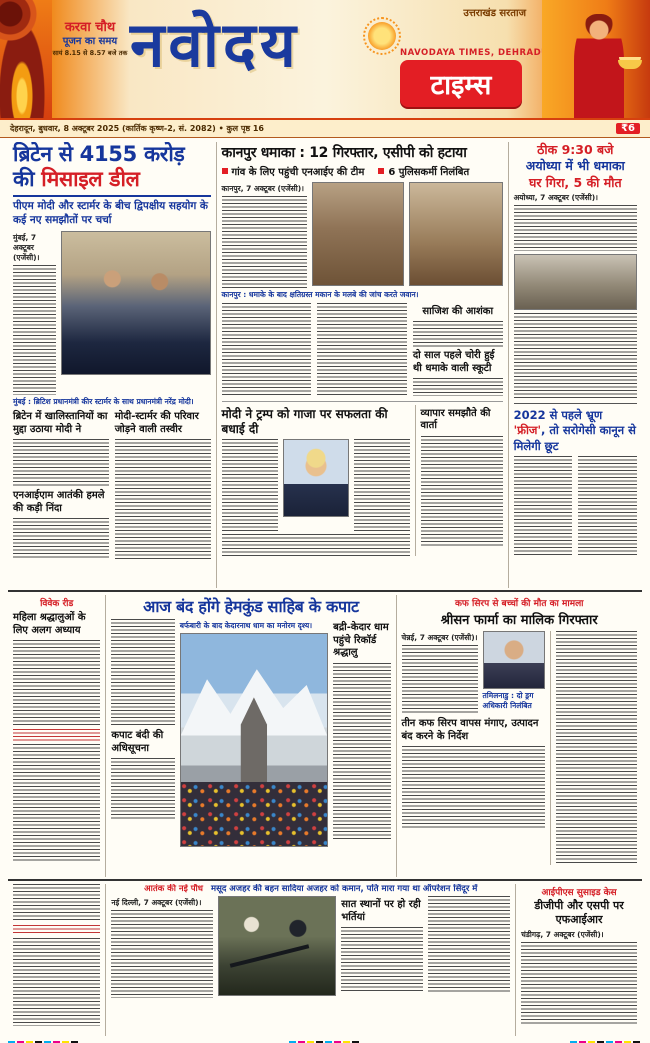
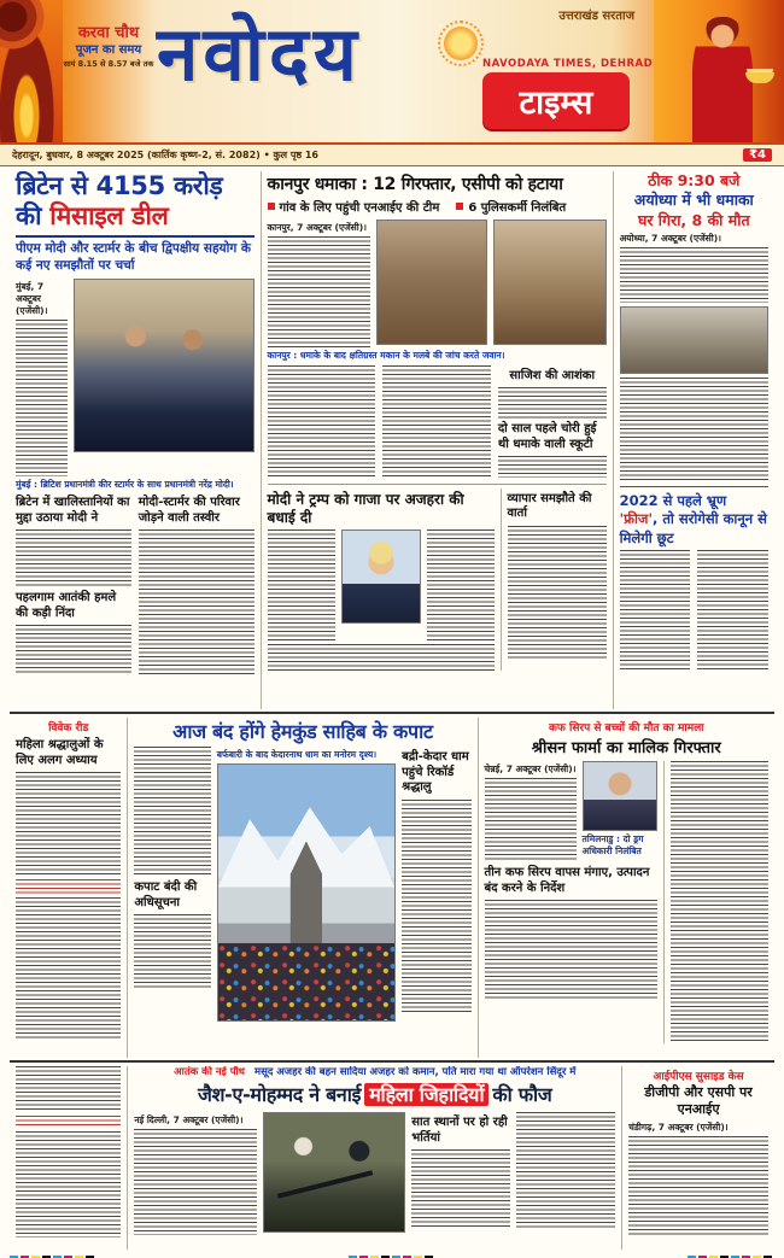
  करवा चौथ
  पूजन का समय
  सायं 8.15 से 8.57 बजे तक
  नवोदय
  NAVODAYA TIMES, DEHRAD
  टाइम्स
  उत्तराखंड सरताज
  देहरादून, बुधवार, 8 अक्टूबर 2025 (कार्तिक कृष्ण-2, सं. 2082) • कुल पृष्ठ 16
- ₹6
+ ₹4
  ब्रिटेन से 4155 करोड़
  की मिसाइल डील
  पीएम मोदी और स्टार्मर के बीच द्विपक्षीय सहयोग के कई नए समझौतों पर चर्चा
  मुंबई, 7 अक्टूबर (एजेंसी)।
  मुंबई : ब्रिटिश प्रधानमंत्री कीर स्टार्मर के साथ प्रधानमंत्री नरेंद्र मोदी।
  ब्रिटेन में खालिस्तानियों का मुद्दा उठाया मोदी ने
- एनआईएाम आतंकी हमले की कड़ी निंदा
+ पहलगाम आतंकी हमले की कड़ी निंदा
  मोदी-स्टार्मर की परिवार जोड़ने वाली तस्वीर
  कानपुर धमाका : 12 गिरफ्तार, एसीपी को हटाया
  गांव के लिए पहुंची एनआईए की टीम
  6 पुलिसकर्मी निलंबित
  कानपुर, 7 अक्टूबर (एजेंसी)।
  कानपुर : धमाके के बाद क्षतिग्रस्त मकान के मलबे की जांच करते जवान।
  साजिश की आशंका
  दो साल पहले चोरी हुई थी धमाके वाली स्कूटी
- मोदी ने ट्रम्प को गाजा पर सफलता की बधाई दी
+ मोदी ने ट्रम्प को गाजा पर अजहरा की बधाई दी
  व्यापार समझौते की वार्ता
  ठीक 9:30 बजे
  अयोध्या में भी धमाका
- घर गिरा, 5 की मौत
+ घर गिरा, 8 की मौत
  अयोध्या, 7 अक्टूबर (एजेंसी)।
  2022 से पहले भ्रूण 'फ्रीज', तो सरोगेसी कानून से मिलेगी छूट
  विवेक रीड
  महिला श्रद्धालुओं के लिए अलग अध्याय
  आज बंद होंगे हेमकुंड साहिब के कपाट
  कपाट बंदी की अधिसूचना
  बर्फबारी के बाद केदारनाथ धाम का मनोरम दृश्य।
  बद्री-केदार धाम पहुंचे रिकॉर्ड श्रद्धालु
  कफ सिरप से बच्चों की मौत का मामला
  श्रीसन फार्मा का मालिक गिरफ्तार
  चेन्नई, 7 अक्टूबर (एजेंसी)।
  तमिलनाडु : दो ड्रग अधिकारी निलंबित
  तीन कफ सिरप वापस मंगाए, उत्पादन बंद करने के निर्देश
  आतंक की नई पौध
  मसूद अजहर की बहन सादिया अजहर को कमान, पति मारा गया था ऑपरेशन सिंदूर में
+ जैश-ए-मोहम्मद ने बनाई महिला जिहादियों की फौज
  नई दिल्ली, 7 अक्टूबर (एजेंसी)।
  सात स्थानों पर हो रही भर्तियां
  आईपीएस सुसाइड केस
- डीजीपी और एसपी पर एफआईआर
+ डीजीपी और एसपी पर एनआईए
  चंडीगढ़, 7 अक्टूबर (एजेंसी)।
